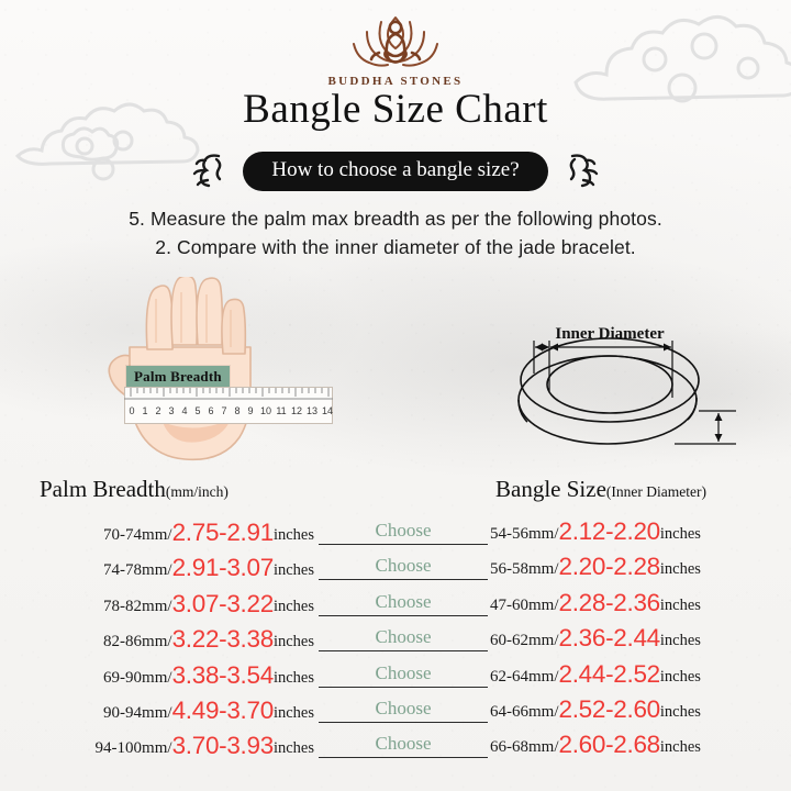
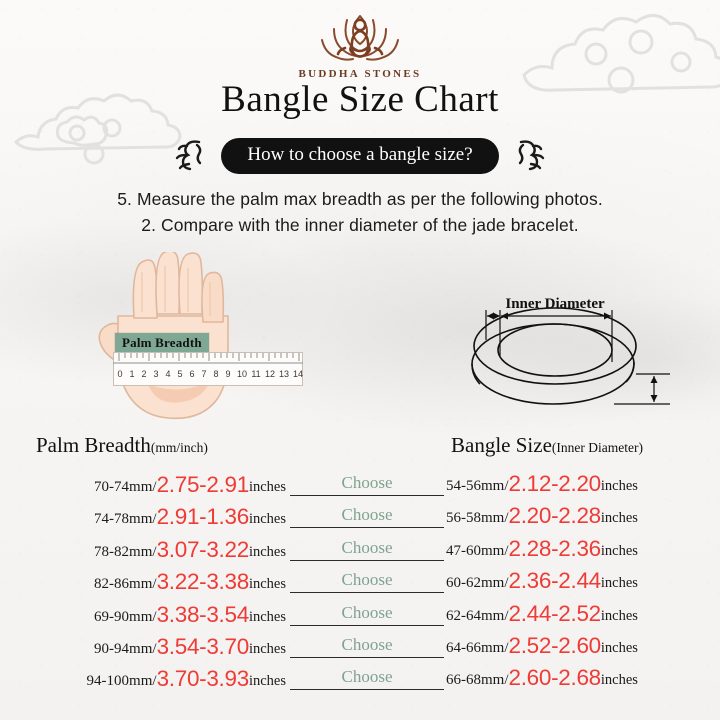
  BUDDHA STONES
  Bangle Size Chart
  How to choose a bangle size?
  5. Measure the palm max breadth as per the following photos.
  2. Compare with the inner diameter of the jade bracelet.
  Palm Breadth
  0
  1
  2
  3
  4
  5
  6
  7
  8
  9
  10
  11
  12
  13
  14
  Inner Diameter
  Palm Breadth(mm/inch)
  Bangle Size(Inner Diameter)
  70-74mm
  /
  2.75-2.91
  inches
  Choose
  74-78mm
  /
- 2.91-3.07
+ 2.91-1.36
  inches
  Choose
  78-82mm
  /
  3.07-3.22
  inches
  Choose
  82-86mm
  /
  3.22-3.38
  inches
  Choose
  69-90mm
  /
  3.38-3.54
  inches
  Choose
  90-94mm
  /
- 4.49-3.70
+ 3.54-3.70
  inches
  Choose
  94-100mm
  /
  3.70-3.93
  inches
  Choose
  54-56mm
  /
  2.12-2.20
  inches
  56-58mm
  /
  2.20-2.28
  inches
  47-60mm
  /
  2.28-2.36
  inches
  60-62mm
  /
  2.36-2.44
  inches
  62-64mm
  /
  2.44-2.52
  inches
  64-66mm
  /
  2.52-2.60
  inches
  66-68mm
  /
  2.60-2.68
  inches
